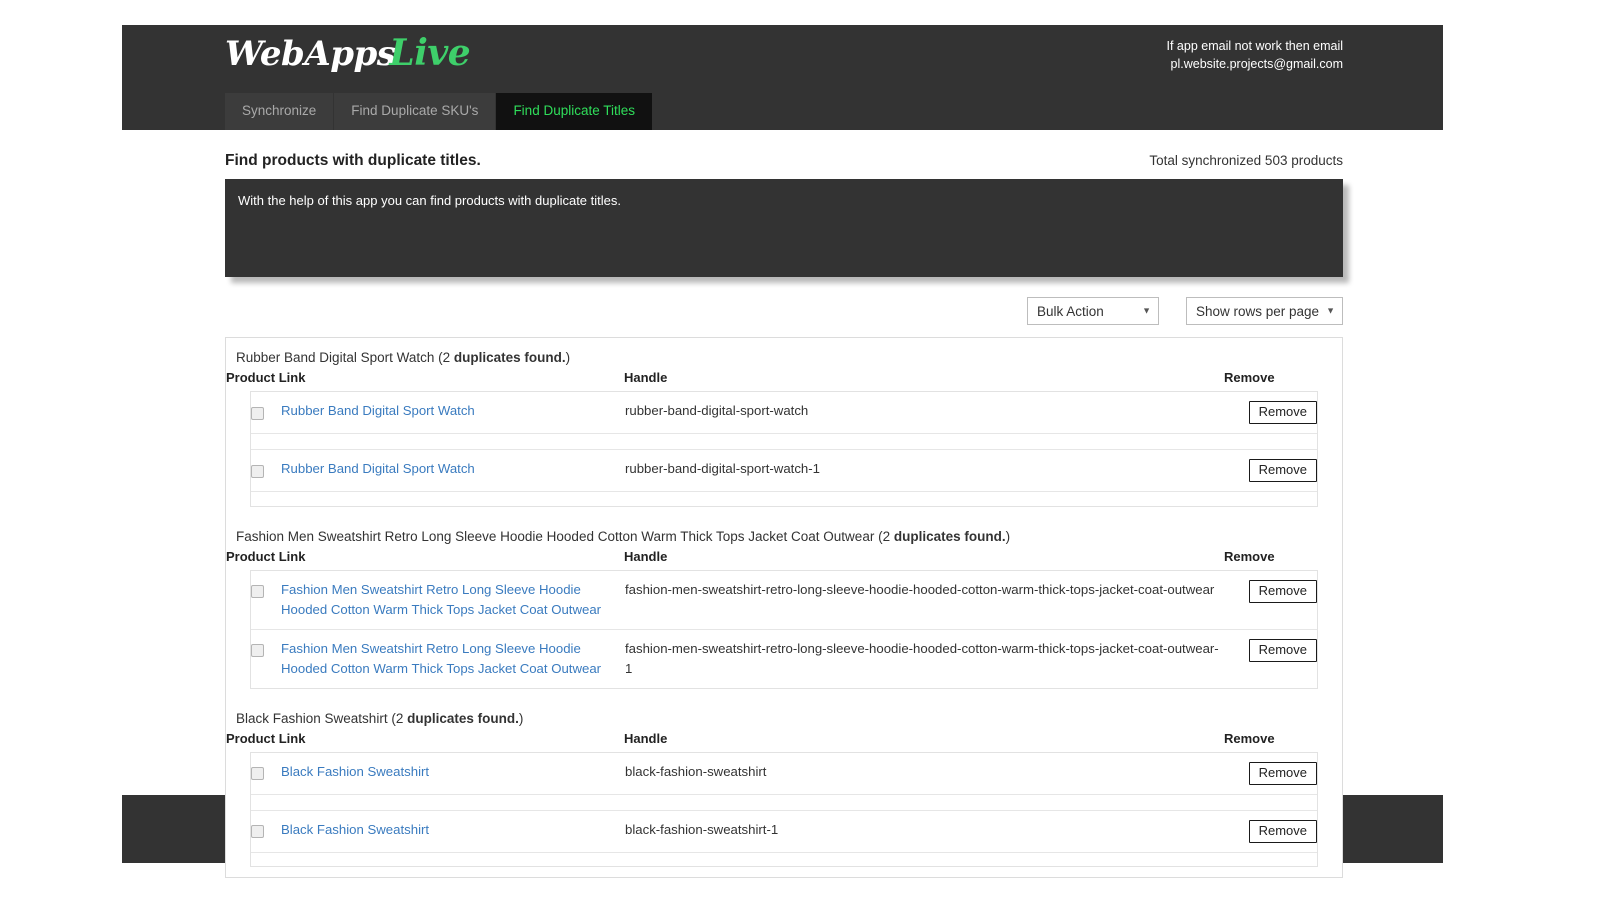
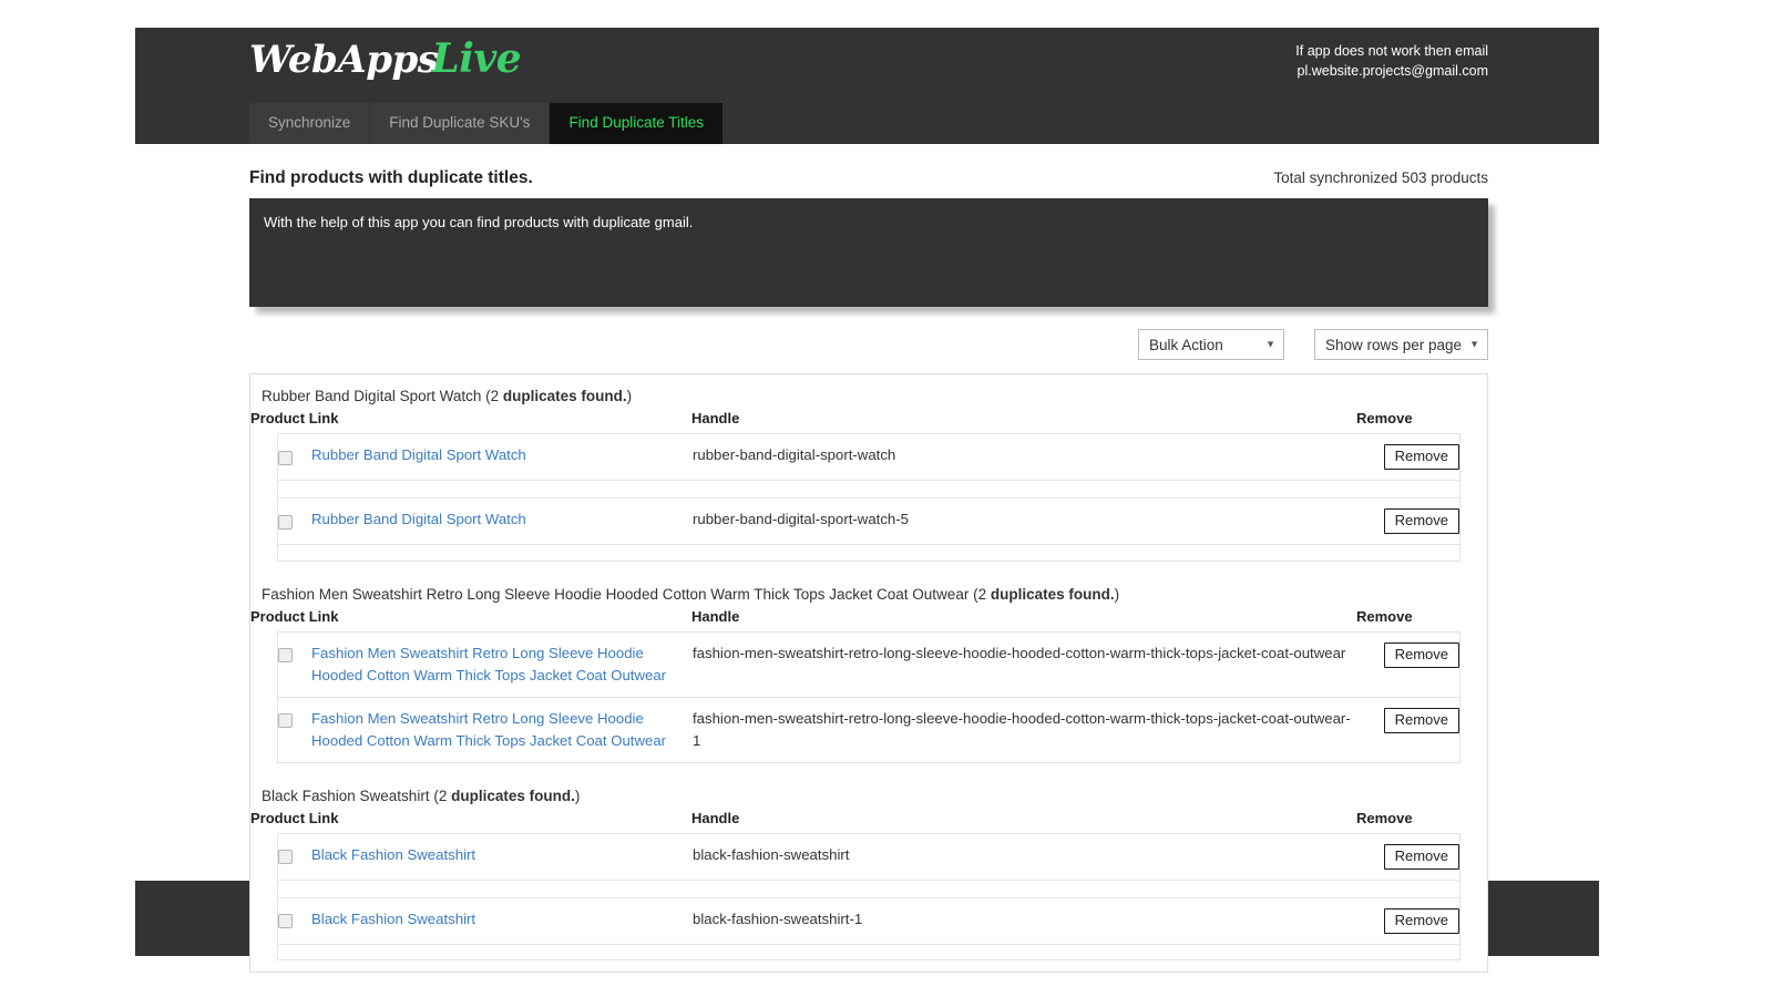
  WebAppsLive
- If app email not work then email
+ If app does not work then email
  pl.website.projects@gmail.com
  Synchronize
  Find Duplicate SKU's
  Find Duplicate Titles
  Find products with duplicate titles.
  Total synchronized 503 products
- With the help of this app you can find products with duplicate titles.
+ With the help of this app you can find products with duplicate gmail.
  Bulk Action
  ▼
  Show rows per page
  ▼
  Rubber Band Digital Sport Watch (2 duplicates found.)
  Product Link	Handle	Remove
  	Rubber Band Digital Sport Watch	rubber-band-digital-sport-watch	Remove
- 	Rubber Band Digital Sport Watch	rubber-band-digital-sport-watch-1	Remove
+ 	Rubber Band Digital Sport Watch	rubber-band-digital-sport-watch-5	Remove
  Fashion Men Sweatshirt Retro Long Sleeve Hoodie Hooded Cotton Warm Thick Tops Jacket Coat Outwear (2 duplicates found.)
  Product Link	Handle	Remove
  	Fashion Men Sweatshirt Retro Long Sleeve Hoodie Hooded Cotton Warm Thick Tops Jacket Coat Outwear	fashion-men-sweatshirt-retro-long-sleeve-hoodie-hooded-cotton-warm-thick-tops-jacket-coat-outwear	Remove
  	Fashion Men Sweatshirt Retro Long Sleeve Hoodie Hooded Cotton Warm Thick Tops Jacket Coat Outwear	fashion-men-sweatshirt-retro-long-sleeve-hoodie-hooded-cotton-warm-thick-tops-jacket-coat-outwear-1	Remove
  Black Fashion Sweatshirt (2 duplicates found.)
  Product Link	Handle	Remove
  	Black Fashion Sweatshirt	black-fashion-sweatshirt	Remove
  	Black Fashion Sweatshirt	black-fashion-sweatshirt-1	Remove
